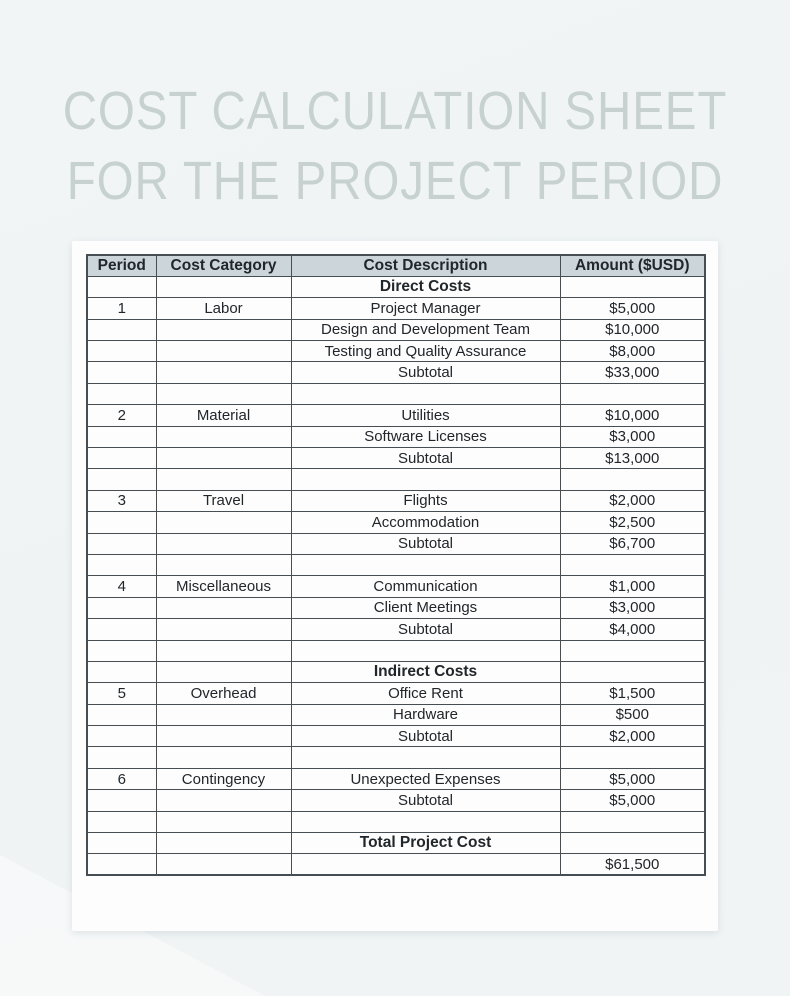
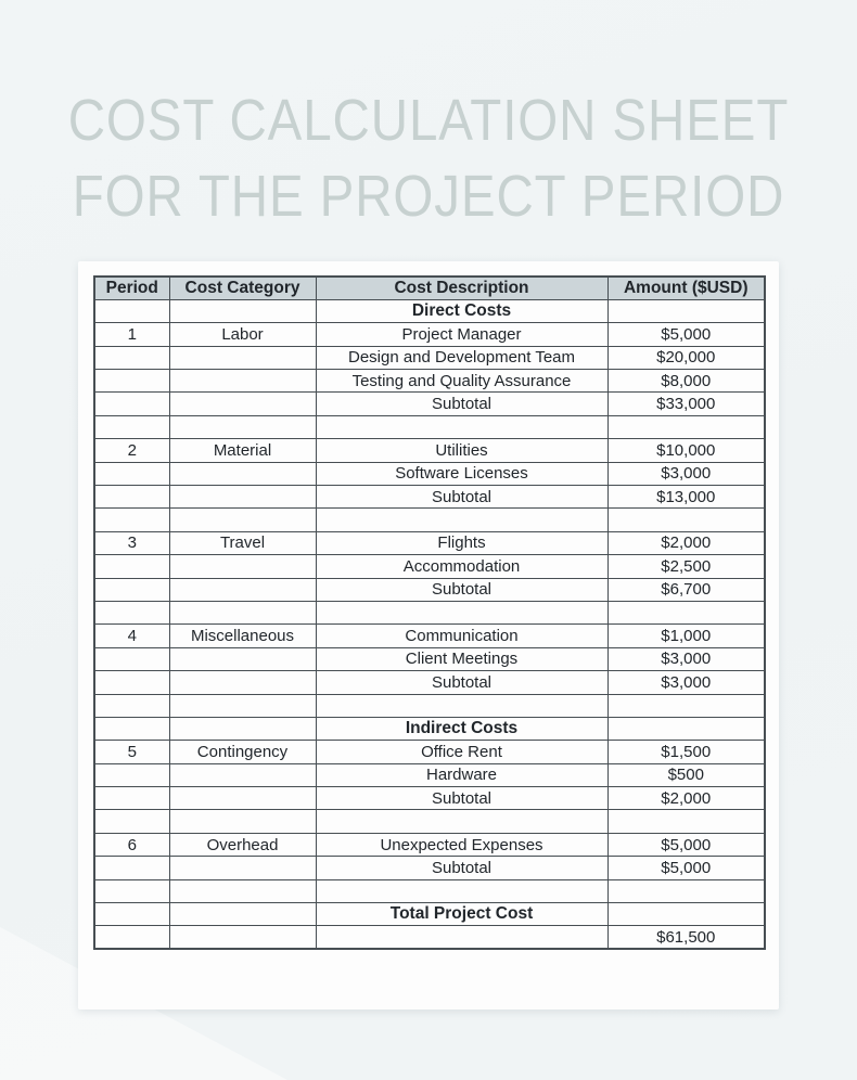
  COST CALCULATION SHEET
  FOR THE PROJECT PERIOD
  Period	Cost Category	Cost Description	Amount ($USD)
  		Direct Costs
  1	Labor	Project Manager	$5,000
- 		Design and Development Team	$10,000
+ 		Design and Development Team	$20,000
  		Testing and Quality Assurance	$8,000
  		Subtotal	$33,000
  2	Material	Utilities	$10,000
  		Software Licenses	$3,000
  		Subtotal	$13,000
  3	Travel	Flights	$2,000
  		Accommodation	$2,500
  		Subtotal	$6,700
  4	Miscellaneous	Communication	$1,000
  		Client Meetings	$3,000
- 		Subtotal	$4,000
+ 		Subtotal	$3,000
  		Indirect Costs
- 5	Overhead	Office Rent	$1,500
+ 5	Contingency	Office Rent	$1,500
  		Hardware	$500
  		Subtotal	$2,000
- 6	Contingency	Unexpected Expenses	$5,000
+ 6	Overhead	Unexpected Expenses	$5,000
  		Subtotal	$5,000
  		Total Project Cost
  			$61,500
